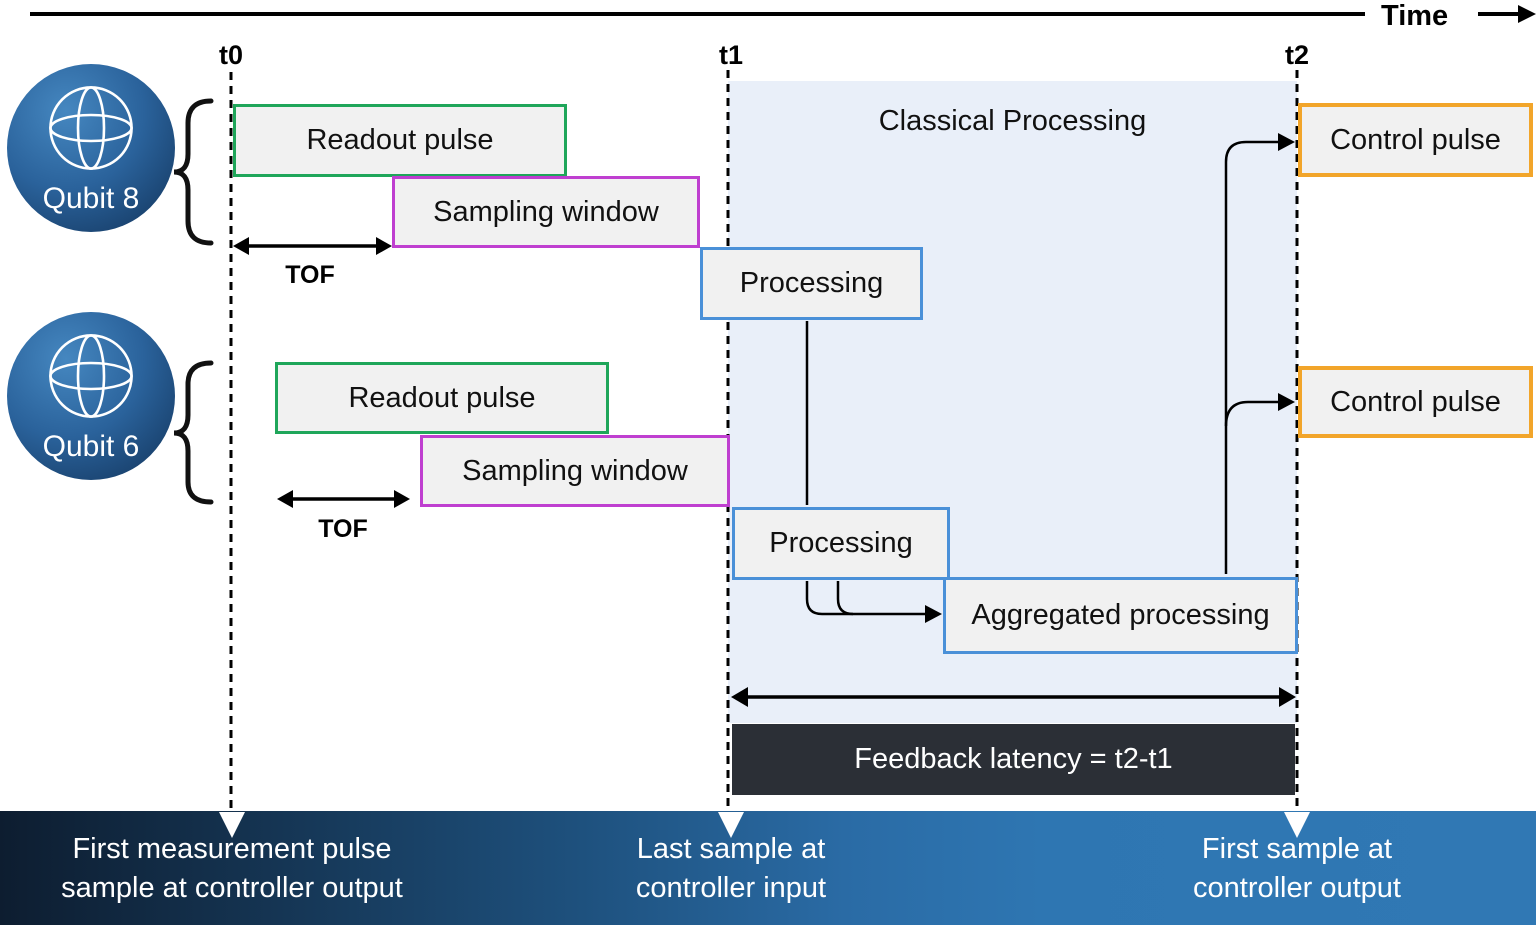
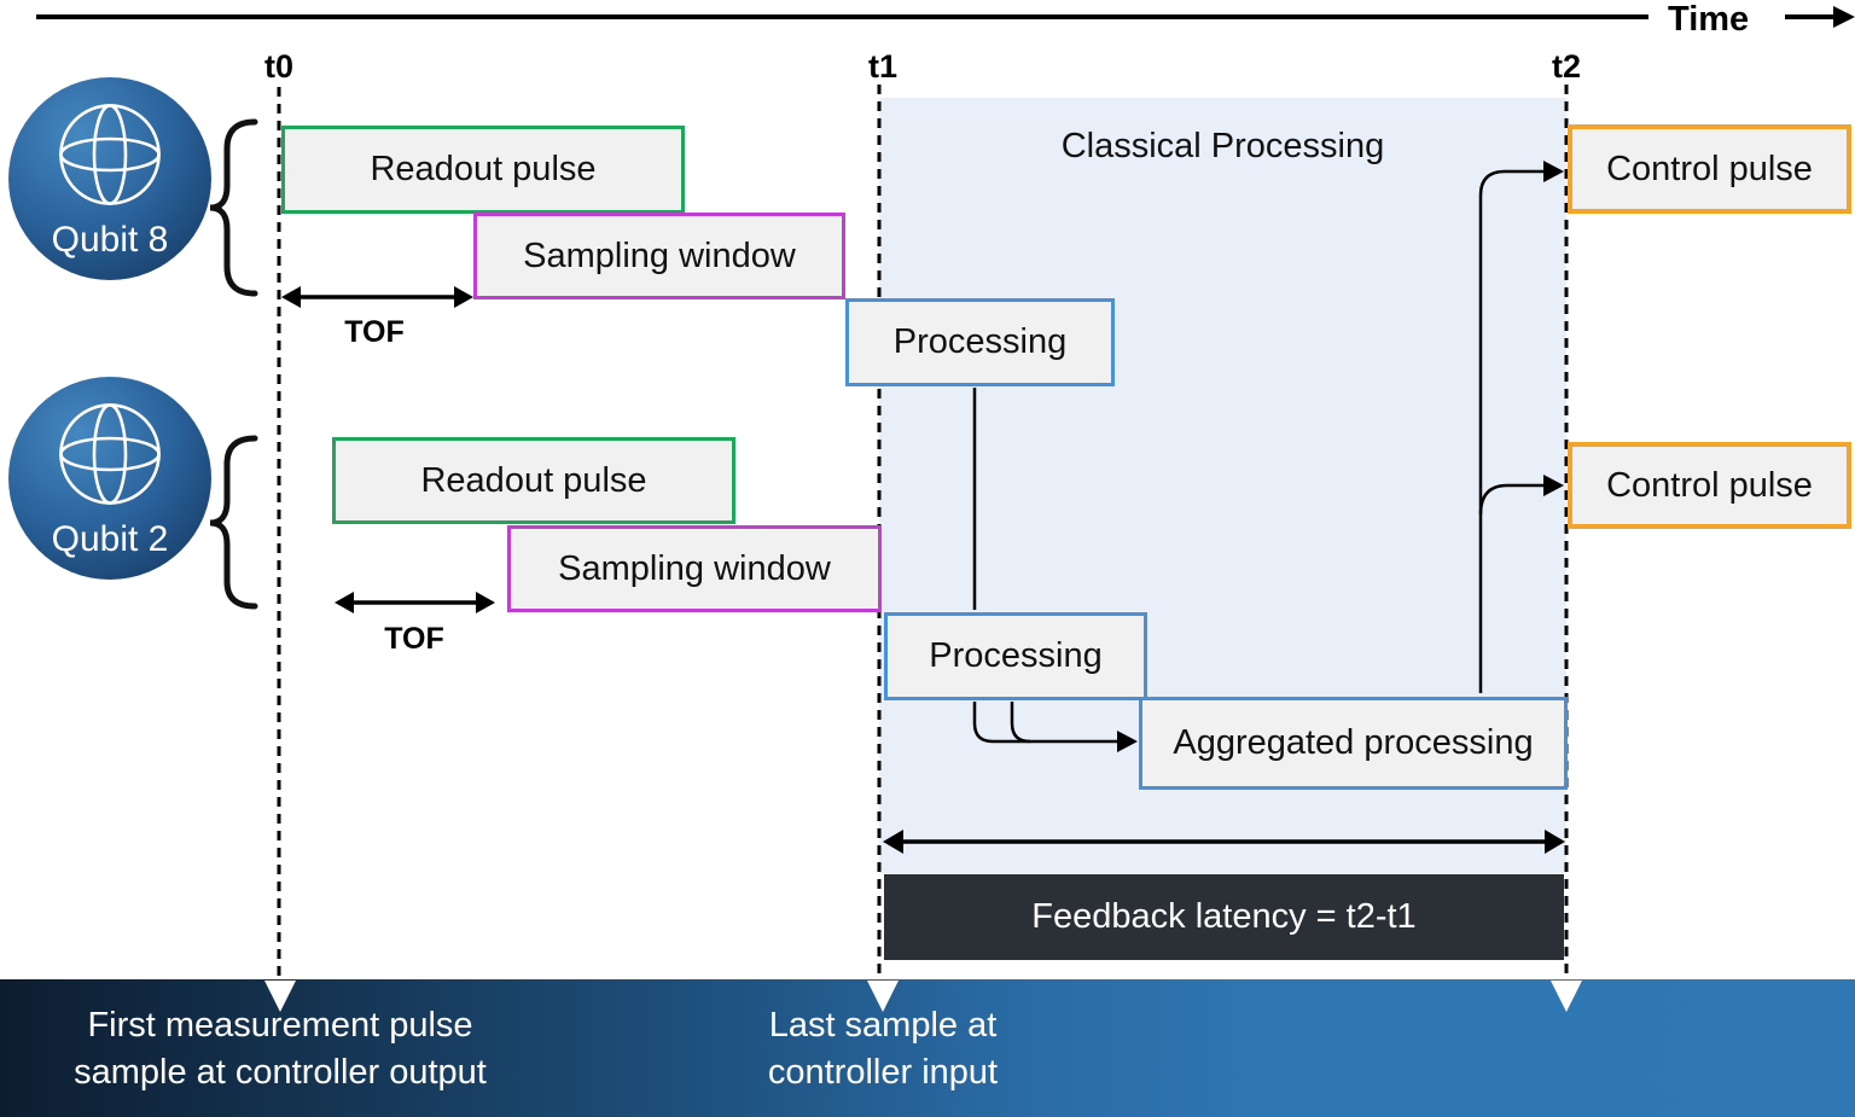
  Time
  t0
  t1
  t2
  Qubit 8
- Qubit 6
+ Qubit 2
  Classical Processing
  Readout pulse
  Sampling window
  TOF
  Processing
  Readout pulse
  Sampling window
  TOF
  Processing
  Aggregated processing
  Control pulse
  Control pulse
  Feedback latency = t2-t1
  First measurement pulse
  sample at controller output
  Last sample at
  controller input
- First sample at
- controller output
